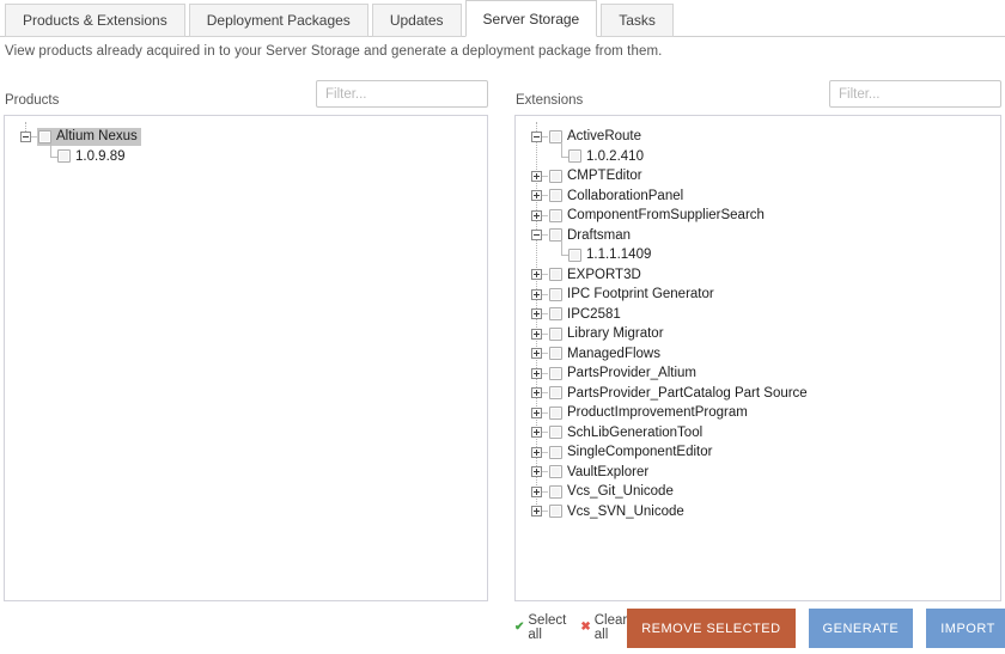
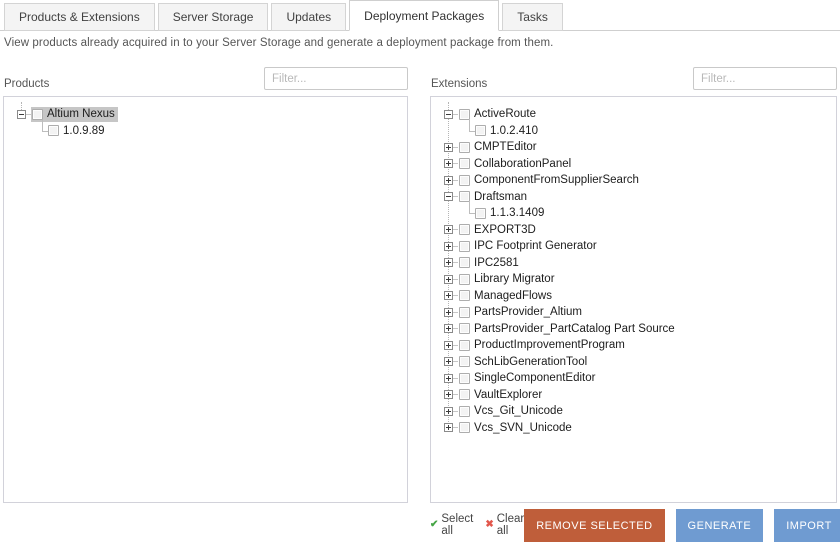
  Products & Extensions
- Deployment Packages
+ Server Storage
  Updates
- Server Storage
+ Deployment Packages
  Tasks
  View products already acquired in to your Server Storage and generate a deployment package from them.
  Products
  Filter...
  Altium Nexus
  1.0.9.89
  Extensions
  Filter...
  ActiveRoute
  1.0.2.410
  CMPTEditor
  CollaborationPanel
  ComponentFromSupplierSearch
  Draftsman
- 1.1.1.1409
+ 1.1.3.1409
  EXPORT3D
  IPC Footprint Generator
  IPC2581
  Library Migrator
  ManagedFlows
  PartsProvider_Altium
  PartsProvider_PartCatalog Part Source
  ProductImprovementProgram
  SchLibGenerationTool
  SingleComponentEditor
  VaultExplorer
  Vcs_Git_Unicode
  Vcs_SVN_Unicode
  ✔
  Select all
  ✖
  Clear all
  REMOVE SELECTED
  GENERATE
  IMPORT
